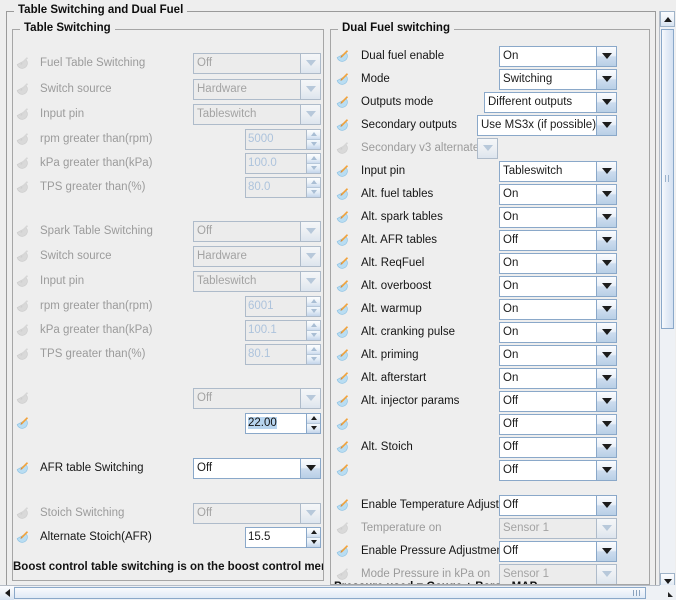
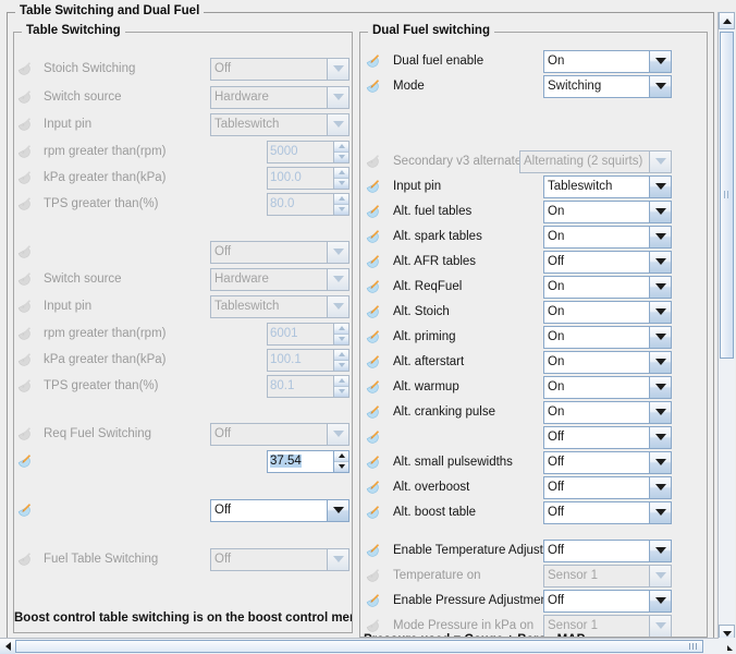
  Table Switching and Dual Fuel
  Table Switching
- Fuel Table Switching
+ Stoich Switching
  Off
  Switch source
  Hardware
  Input pin
  Tableswitch
  rpm greater than(rpm)
  5000
  kPa greater than(kPa)
  100.0
  TPS greater than(%)
  80.0
- Spark Table Switching
  Off
  Switch source
  Hardware
  Input pin
  Tableswitch
  rpm greater than(rpm)
  6001
  kPa greater than(kPa)
  100.1
  TPS greater than(%)
  80.1
+ Req Fuel Switching
  Off
- 22.00
+ 37.54
- AFR table Switching
  Off
- Stoich Switching
+ Fuel Table Switching
  Off
- Alternate Stoich(AFR)
- 15.5
  Boost control table switching is on the boost control me
  Dual Fuel switching
  Dual fuel enable
  On
  Mode
  Switching
- Outputs mode
- Different outputs
- Secondary outputs
- Use MS3x (if possible)
  Secondary v3 alternat
+ Alternating (2 squirts)
  Input pin
  Tableswitch
  Alt. fuel tables
  On
  Alt. spark tables
  On
  Alt. AFR tables
  Off
  Alt. ReqFuel
  On
- Alt. overboost
+ Alt. Stoich
  On
- Alt. warmup
+ Alt. priming
  On
- Alt. cranking pulse
+ Alt. afterstart
  On
- Alt. priming
+ Alt. warmup
  On
- Alt. afterstart
+ Alt. cranking pulse
  On
- Alt. injector params
  Off
+ Alt. small pulsewidths
  Off
- Alt. Stoich
+ Alt. overboost
  Off
+ Alt. boost table
  Off
  Enable Temperature Adjust
  Off
  Temperature on
  Sensor 1
  Enable Pressure Adjustme
  Off
  Mode Pressure in kPa on
  Sensor 1
